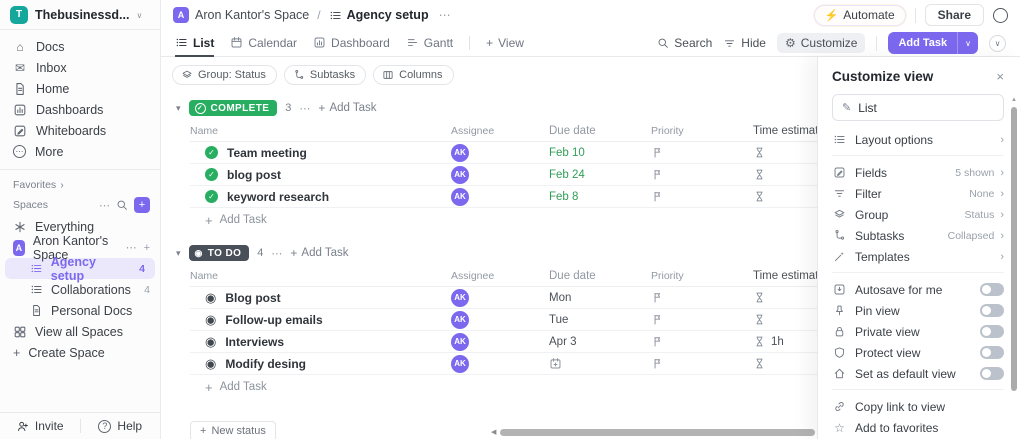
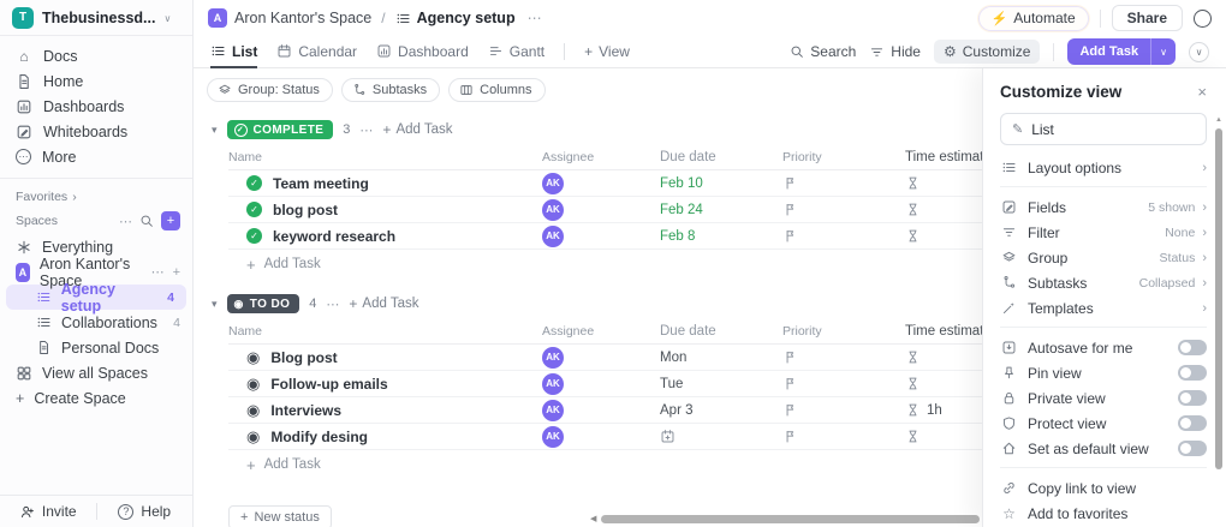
  T
  Thebusinessd...
  ∨
  ⌂
  Docs
- ✉
- Inbox
  Home
  Dashboards
  Whiteboards
  ⋯
  More
  Favorites
  ›
  Spaces
  ⋯
  +
  Everything
  A
  Aron Kantor's Space
  ⋯
  +
  Agency setup
  4
  Collaborations
  4
  Personal Docs
  View all Spaces
  +
  Create Space
  Invite
  ?
  Help
  A
  Aron Kantor's Space
  /
  Agency setup
  ⋯
  ⚡
  Automate
  Share
  List
  Calendar
  Dashboard
  Gantt
  +
  View
  Search
  Hide
  ⚙
  Customize
  Add Task
  ∨
  ∨
  Group: Status
  Subtasks
  Columns
  ▾
  COMPLETE
  3
  ⋯
  +
  Add Task
  Name
  Assignee
  Due date
  Priority
  Time estima
  ✓
  Team meeting
  AK
  Feb 10
  ✓
  blog post
  AK
  Feb 24
  ✓
  keyword research
  AK
  Feb 8
  +
  Add Task
  ▾
  ◉
  TO DO
  4
  ⋯
  +
  Add Task
  Name
  Assignee
  Due date
  Priority
  Time estima
  ◉
  Blog post
  AK
  Mon
  ◉
  Follow-up emails
  AK
  Tue
  ◉
  Interviews
  AK
  Apr 3
  1h
  ◉
  Modify desing
  AK
  +
  Add Task
  +
  New status
  Customize view
  ×
  ✎
  List
  Layout options
  ›
  Fields
  5 shown
  ›
  Filter
  None
  ›
  Group
  Status
  ›
  Subtasks
  Collapsed
  ›
  Templates
  ›
  Autosave for me
  Pin view
  Private view
  Protect view
  Set as default view
  Copy link to view
  ☆
  Add to favorites
